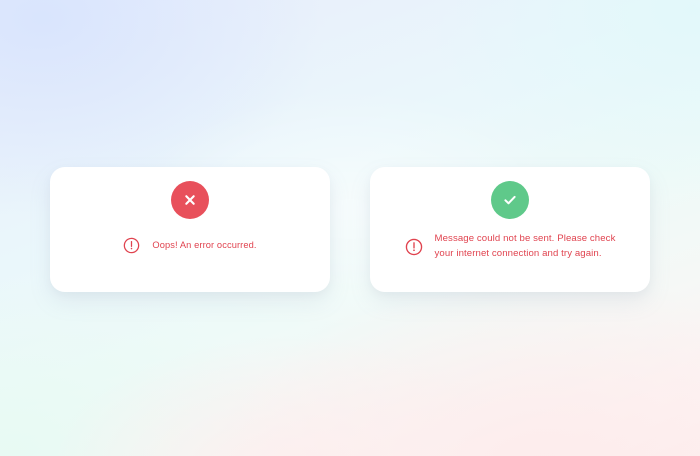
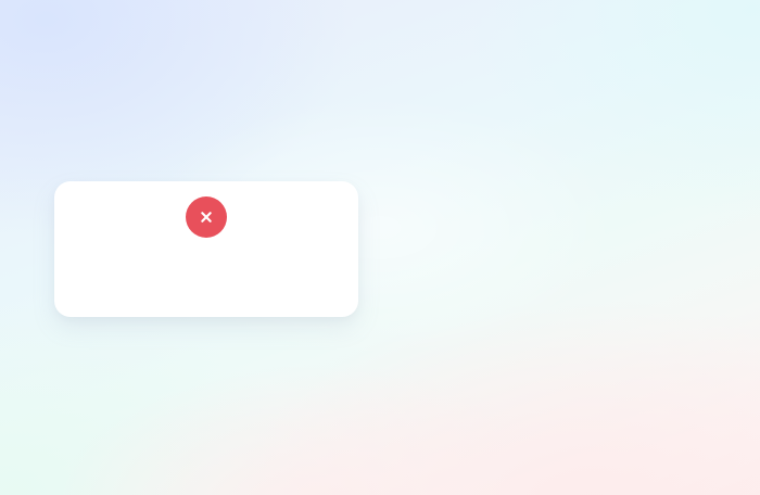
- Oops! An error occurred.
- Message could not be sent. Please check
- your internet connection and try again.
